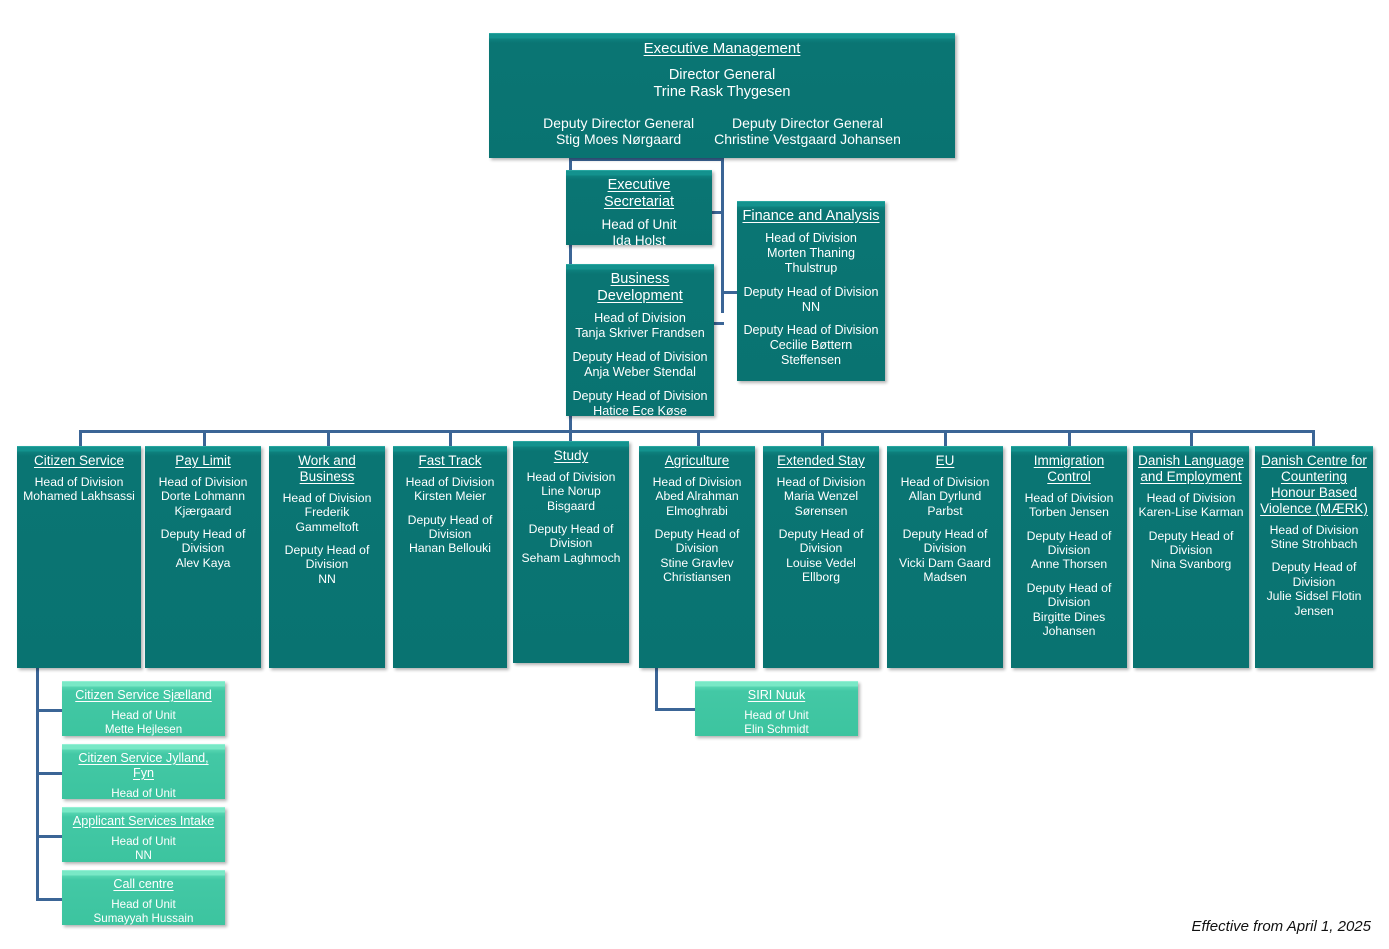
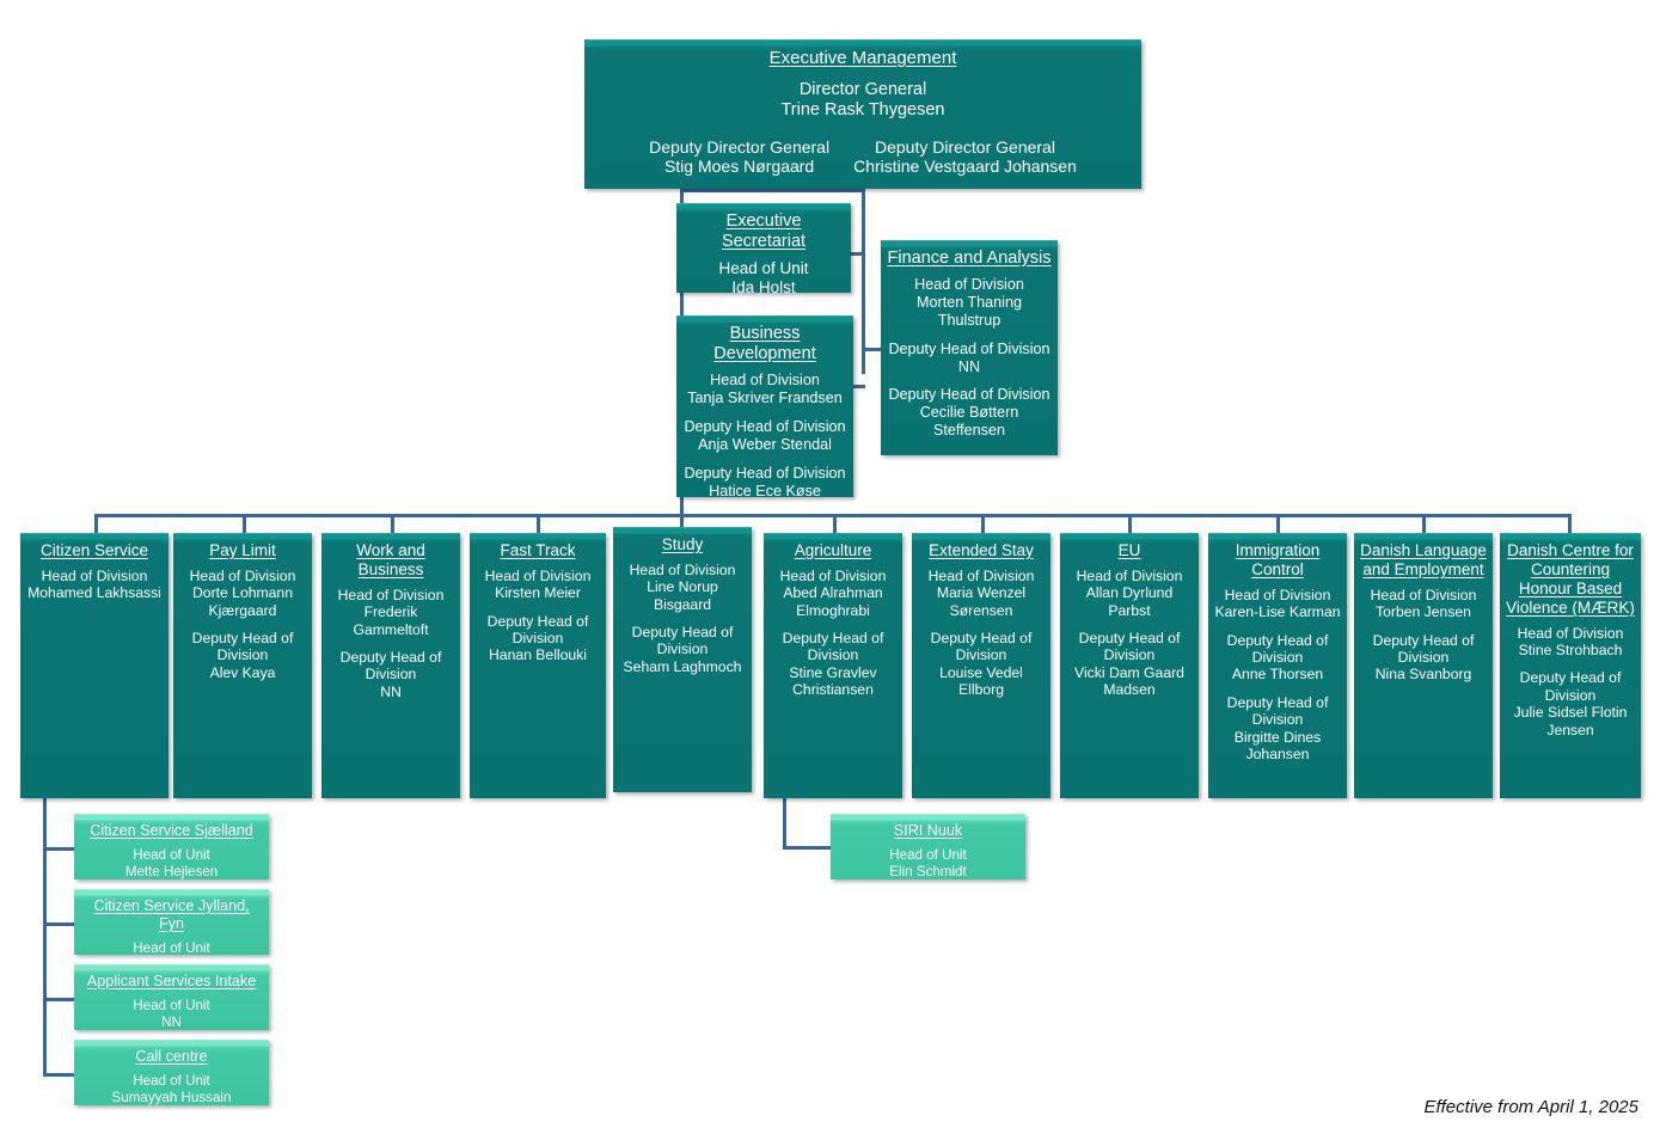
  Executive Management
  Director General
  Trine Rask Thygesen
  Deputy Director General
  Stig Moes Nørgaard
  Deputy Director General
  Christine Vestgaard Johansen
  Executive Secretariat
  Head of Unit
  Ida Holst
  Business Development
  Head of Division
  Tanja Skriver Frandsen
  Deputy Head of Division
  Anja Weber Stendal
  Deputy Head of Division
  Hatice Ece Køse
  Finance and Analysis
  Head of Division
  Morten Thaning Thulstrup
  Deputy Head of Division
  NN
  Deputy Head of Division
  Cecilie Bøttern Steffensen
  Citizen Service
  Head of Division
  Mohamed Lakhsassi
  Pay Limit
  Head of Division
  Dorte Lohmann Kjærgaard
  Deputy Head of Division
  Alev Kaya
  Work and Business
  Head of Division
  Frederik Gammeltoft
  Deputy Head of Division
  NN
  Fast Track
  Head of Division
  Kirsten Meier
  Deputy Head of Division
  Hanan Bellouki
  Study
  Head of Division
  Line Norup Bisgaard
  Deputy Head of Division
  Seham Laghmoch
  Agriculture
  Head of Division
  Abed Alrahman Elmoghrabi
  Deputy Head of Division
  Stine Gravlev Christiansen
  Extended Stay
  Head of Division
  Maria Wenzel Sørensen
  Deputy Head of Division
  Louise Vedel Ellborg
  EU
  Head of Division
  Allan Dyrlund Parbst
  Deputy Head of Division
  Vicki Dam Gaard Madsen
  Immigration Control
  Head of Division
- Torben Jensen
+ Karen-Lise Karman
  Deputy Head of Division
  Anne Thorsen
  Deputy Head of Division
  Birgitte Dines Johansen
  Danish Language and Employment
  Head of Division
- Karen-Lise Karman
+ Torben Jensen
  Deputy Head of Division
  Nina Svanborg
  Danish Centre for Countering Honour Based Violence (MÆRK)
  Head of Division
  Stine Strohbach
  Deputy Head of Division
  Julie Sidsel Flotin Jensen
  Citizen Service Sjælland
  Head of Unit
  Mette Hejlesen
  Citizen Service Jylland, Fyn
  Head of Unit
  Applicant Services Intake
  Head of Unit
  NN
  Call centre
  Head of Unit
  Sumayyah Hussain
  SIRI Nuuk
  Head of Unit
  Elin Schmidt
  Effective from April 1, 2025
